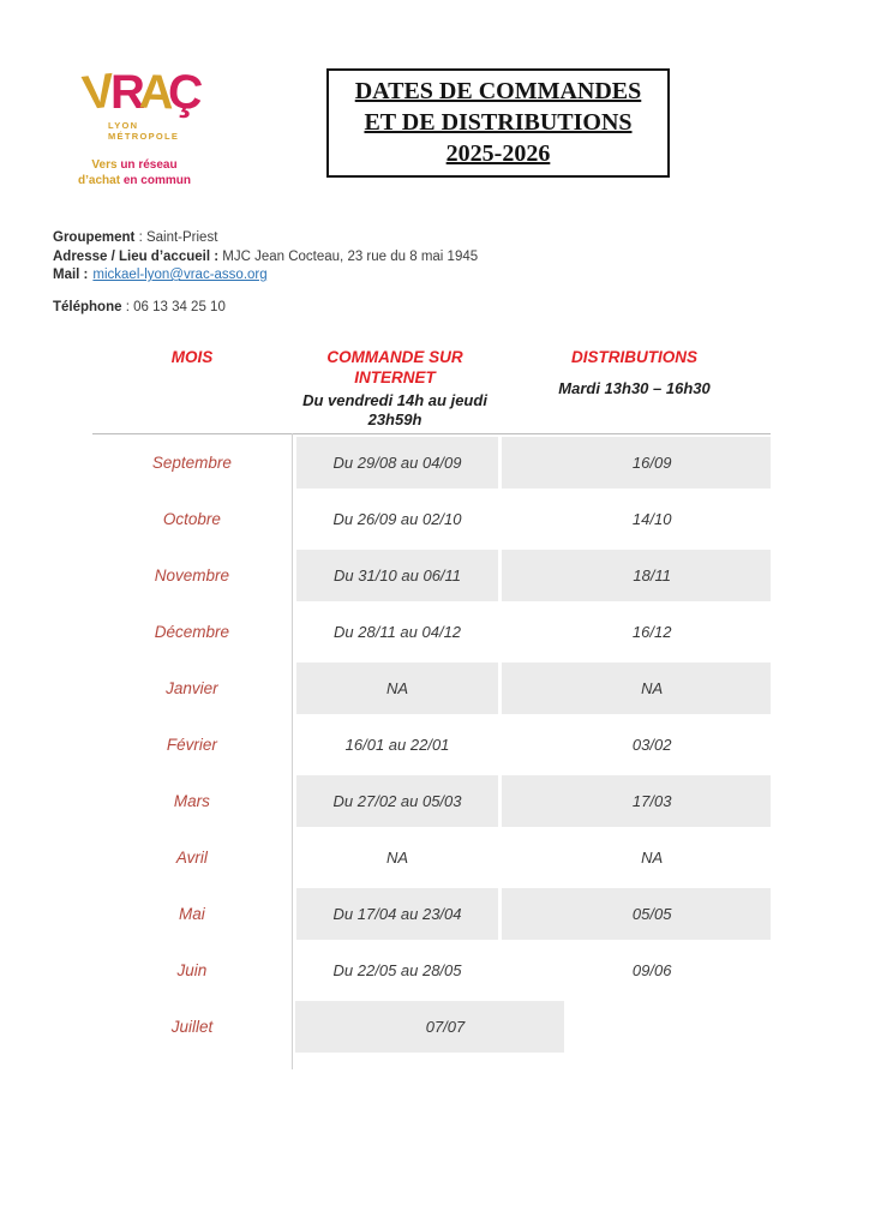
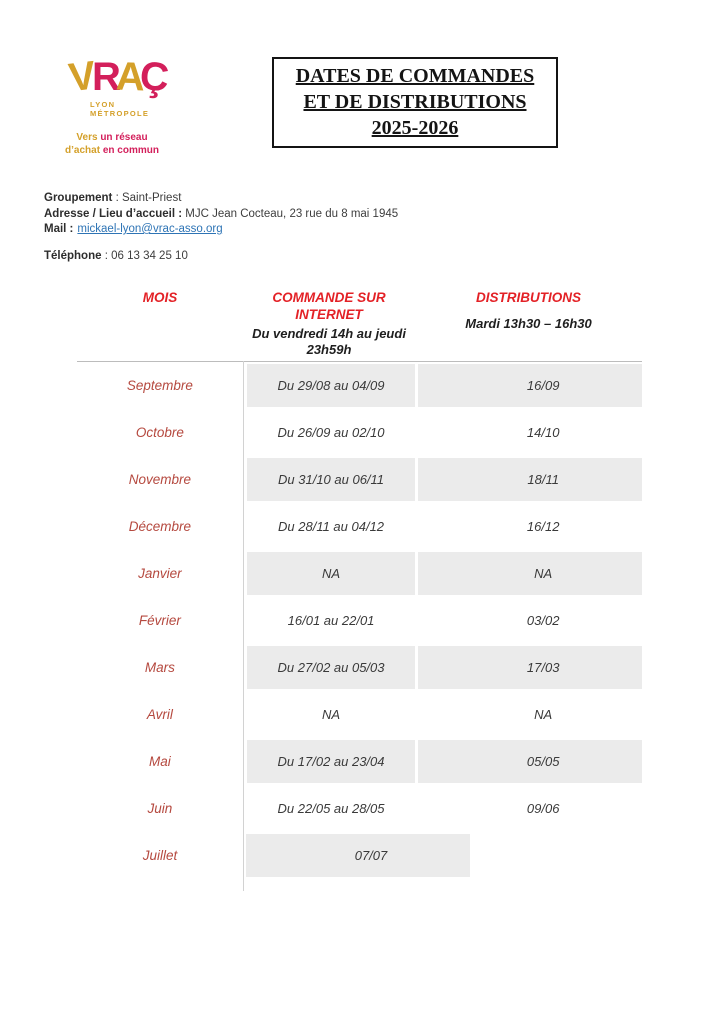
  R
  LYON
  MÉTROPOLE
  Vers un réseau
  d’achat en commun
  DATES DE COMMANDES
  ET DE DISTRIBUTIONS
  2025-2026
  Groupement : Saint-Priest
  Adresse / Lieu d’accueil : MJC Jean Cocteau, 23 rue du 8 mai 1945
  Mail : mickael-lyon@vrac-asso.org
  Téléphone : 06 13 34 25 10
  MOIS
  COMMANDE SUR INTERNET
  Du vendredi 14h au jeudi 23h59h
  DISTRIBUTIONS
  Mardi 13h30 – 16h30
  Septembre
  Du 29/08 au 04/09
  16/09
  Octobre
  Du 26/09 au 02/10
  14/10
  Novembre
  Du 31/10 au 06/11
  18/11
  Décembre
  Du 28/11 au 04/12
  16/12
  Janvier
  NA
  NA
  Février
  16/01 au 22/01
  03/02
  Mars
  Du 27/02 au 05/03
  17/03
  Avril
  NA
  NA
  Mai
- Du 17/04 au 23/04
+ Du 17/02 au 23/04
  05/05
  Juin
  Du 22/05 au 28/05
  09/06
  Juillet
  07/07
